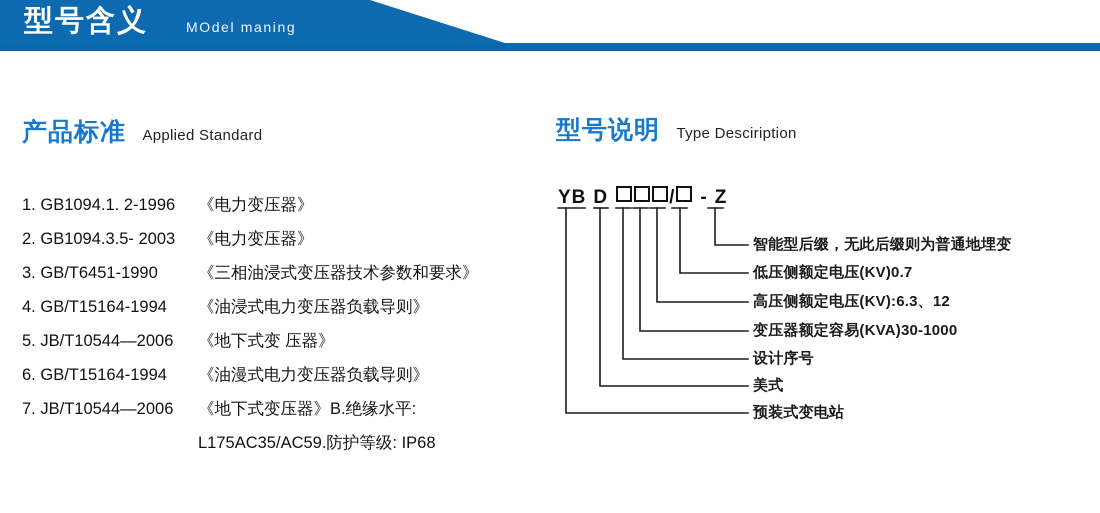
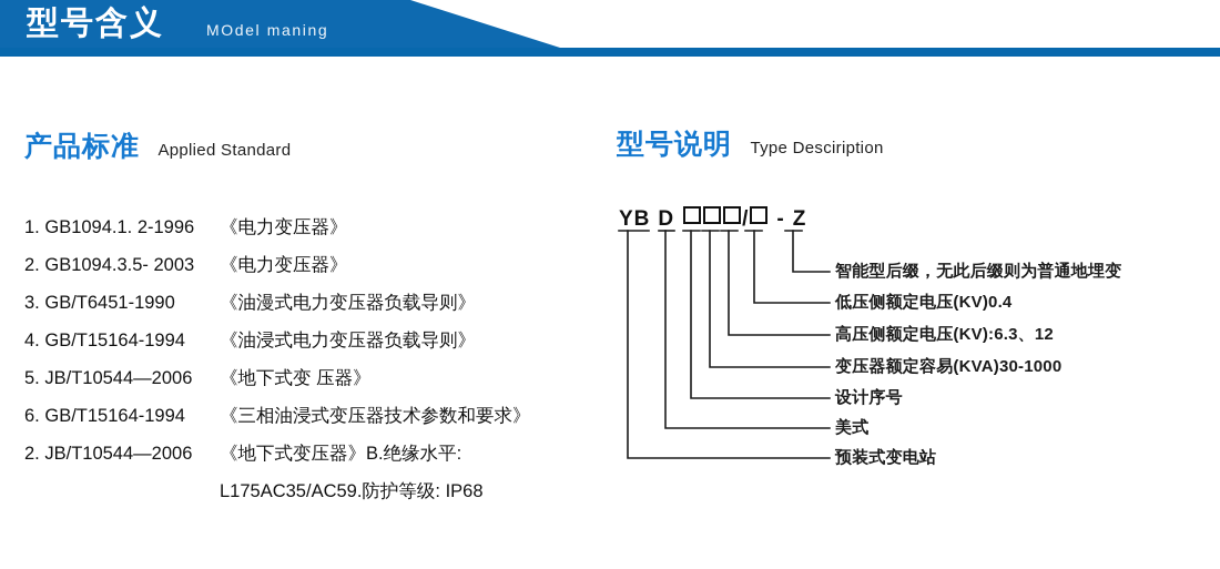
  型号含义
  MOdel maning
  产品标准 Applied Standard
  1. GB1094.1. 2-1996
  《电力变压器》
  2. GB1094.3.5- 2003
  《电力变压器》
  3. GB/T6451-1990
- 《三相油浸式变压器技术参数和要求》
+ 《油漫式电力变压器负载导则》
  4. GB/T15164-1994
  《油浸式电力变压器负载导则》
  5. JB/T10544—2006
  《地下式变 压器》
  6. GB/T15164-1994
- 《油漫式电力变压器负载导则》
+ 《三相油浸式变压器技术参数和要求》
- 7. JB/T10544—2006
+ 2. JB/T10544—2006
  《地下式变压器》B.绝缘水平:
  L175AC35/AC59.防护等级: IP68
  型号说明 Type Desciription
  YB D / - Z
  智能型后缀，无此后缀则为普通地埋变
- 低压侧额定电压(KV)0.7
+ 低压侧额定电压(KV)0.4
  高压侧额定电压(KV):6.3、12
  变压器额定容易(KVA)30-1000
  设计序号
  美式
  预装式变电站
